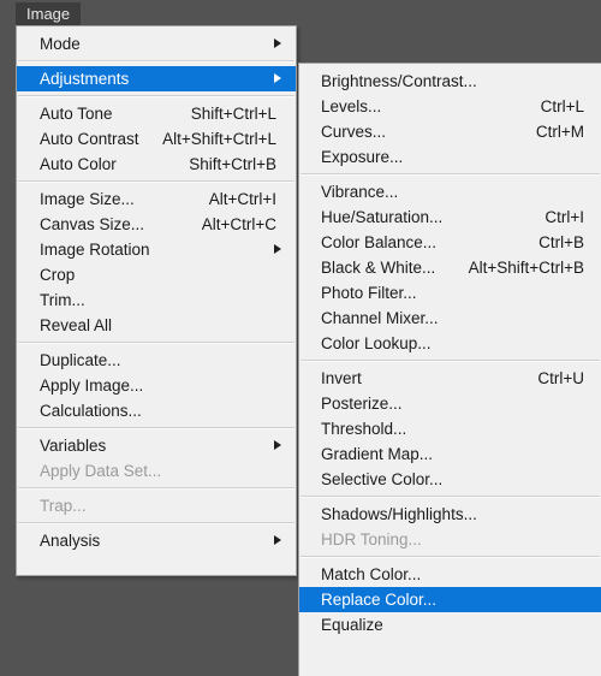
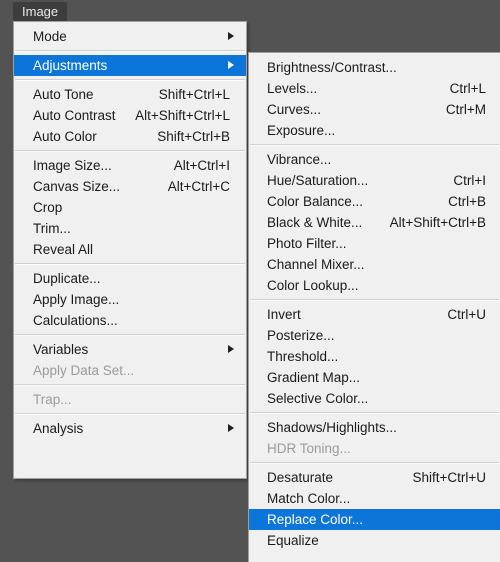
  Image
  Mode
  Adjustments
  Auto Tone
  Shift+Ctrl+L
  Auto Contrast
  Alt+Shift+Ctrl+L
  Auto Color
  Shift+Ctrl+B
  Image Size...
  Alt+Ctrl+I
  Canvas Size...
  Alt+Ctrl+C
- Image Rotation
  Crop
  Trim...
  Reveal All
  Duplicate...
  Apply Image...
  Calculations...
  Variables
  Apply Data Set...
  Trap...
  Analysis
  Brightness/Contrast...
  Levels...
  Ctrl+L
  Curves...
  Ctrl+M
  Exposure...
  Vibrance...
  Hue/Saturation...
  Ctrl+I
  Color Balance...
  Ctrl+B
  Black & White...
  Alt+Shift+Ctrl+B
  Photo Filter...
  Channel Mixer...
  Color Lookup...
  Invert
  Ctrl+U
  Posterize...
  Threshold...
  Gradient Map...
  Selective Color...
  Shadows/Highlights...
  HDR Toning...
+ Desaturate
+ Shift+Ctrl+U
  Match Color...
  Replace Color...
  Equalize
